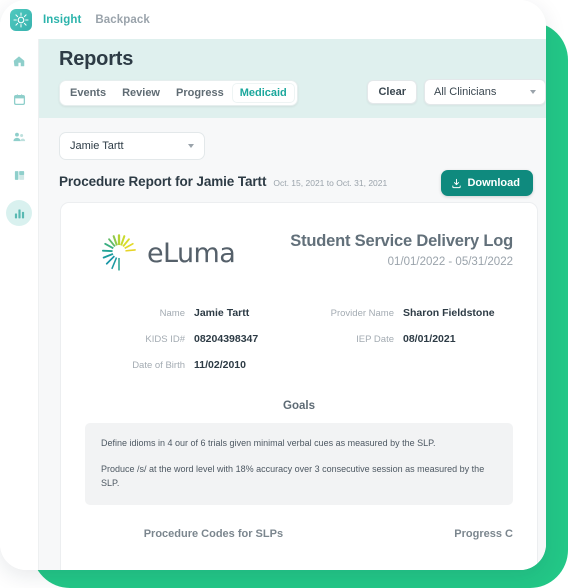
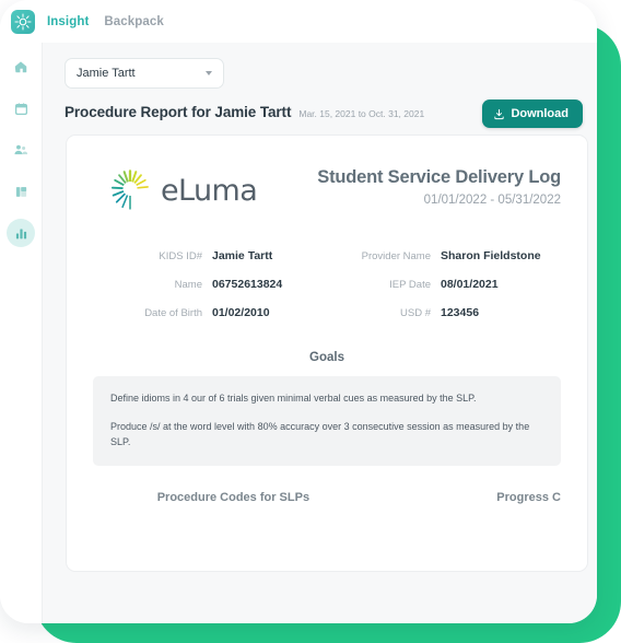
  Insight
  Backpack
- Reports
- Events
- Review
- Progress
- Medicaid
- Clear
- All Clinicians
  Jamie Tartt
  Procedure Report for Jamie Tartt
- Oct. 15, 2021 to Oct. 31, 2021
+ Mar. 15, 2021 to Oct. 31, 2021
  Download
  eLuma
  Student Service Delivery Log
  01/01/2022 - 05/31/2022
- Name
+ KIDS ID#
  Jamie Tartt
- KIDS ID#
+ Name
- 08204398347
+ 06752613824
  Date of Birth
- 11/02/2010
+ 01/02/2010
  Provider Name
  Sharon Fieldstone
  IEP Date
  08/01/2021
+ USD #
+ 123456
  Goals
  Define idioms in 4 our of 6 trials given minimal verbal cues as measured by the SLP.
- Produce /s/ at the word level with 18% accuracy over 3 consecutive session as measured by the SLP.
+ Produce /s/ at the word level with 80% accuracy over 3 consecutive session as measured by the SLP.
  Procedure Codes for SLPs
  Progress C
